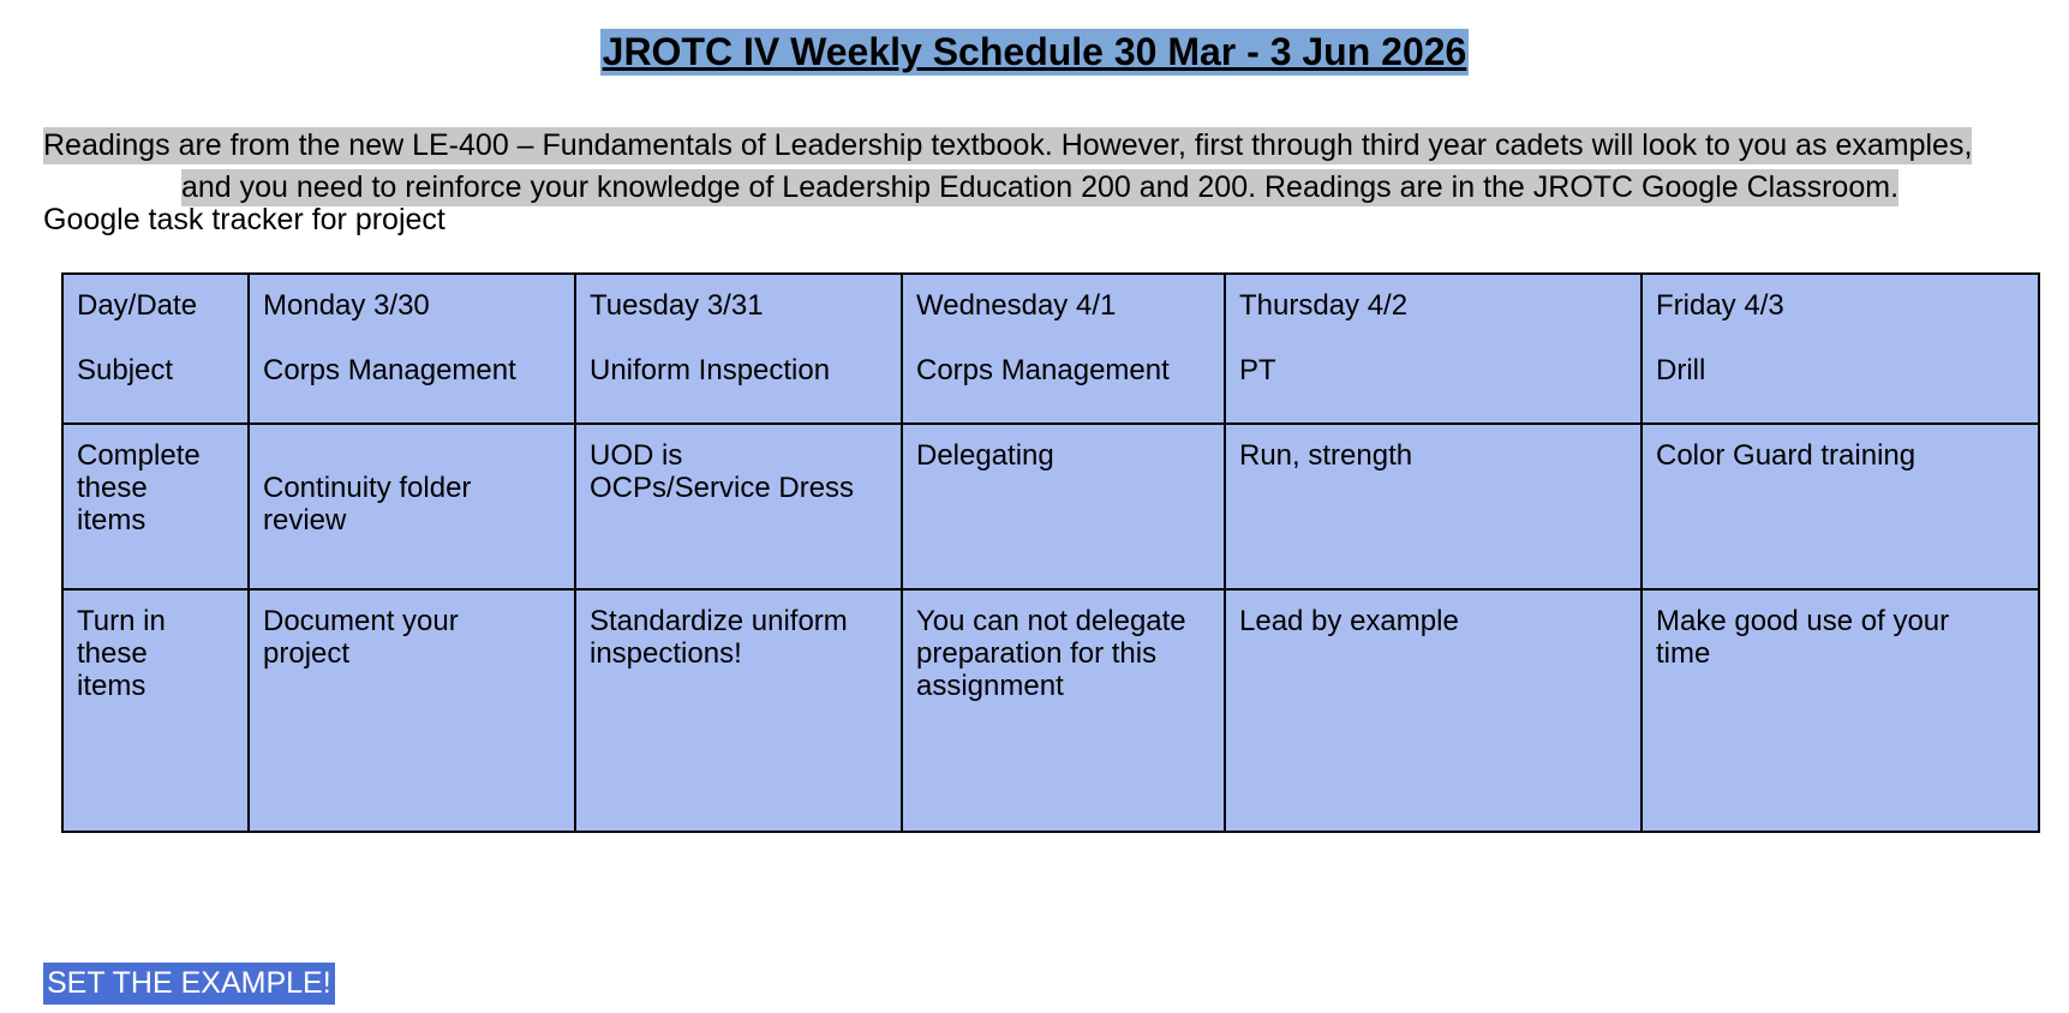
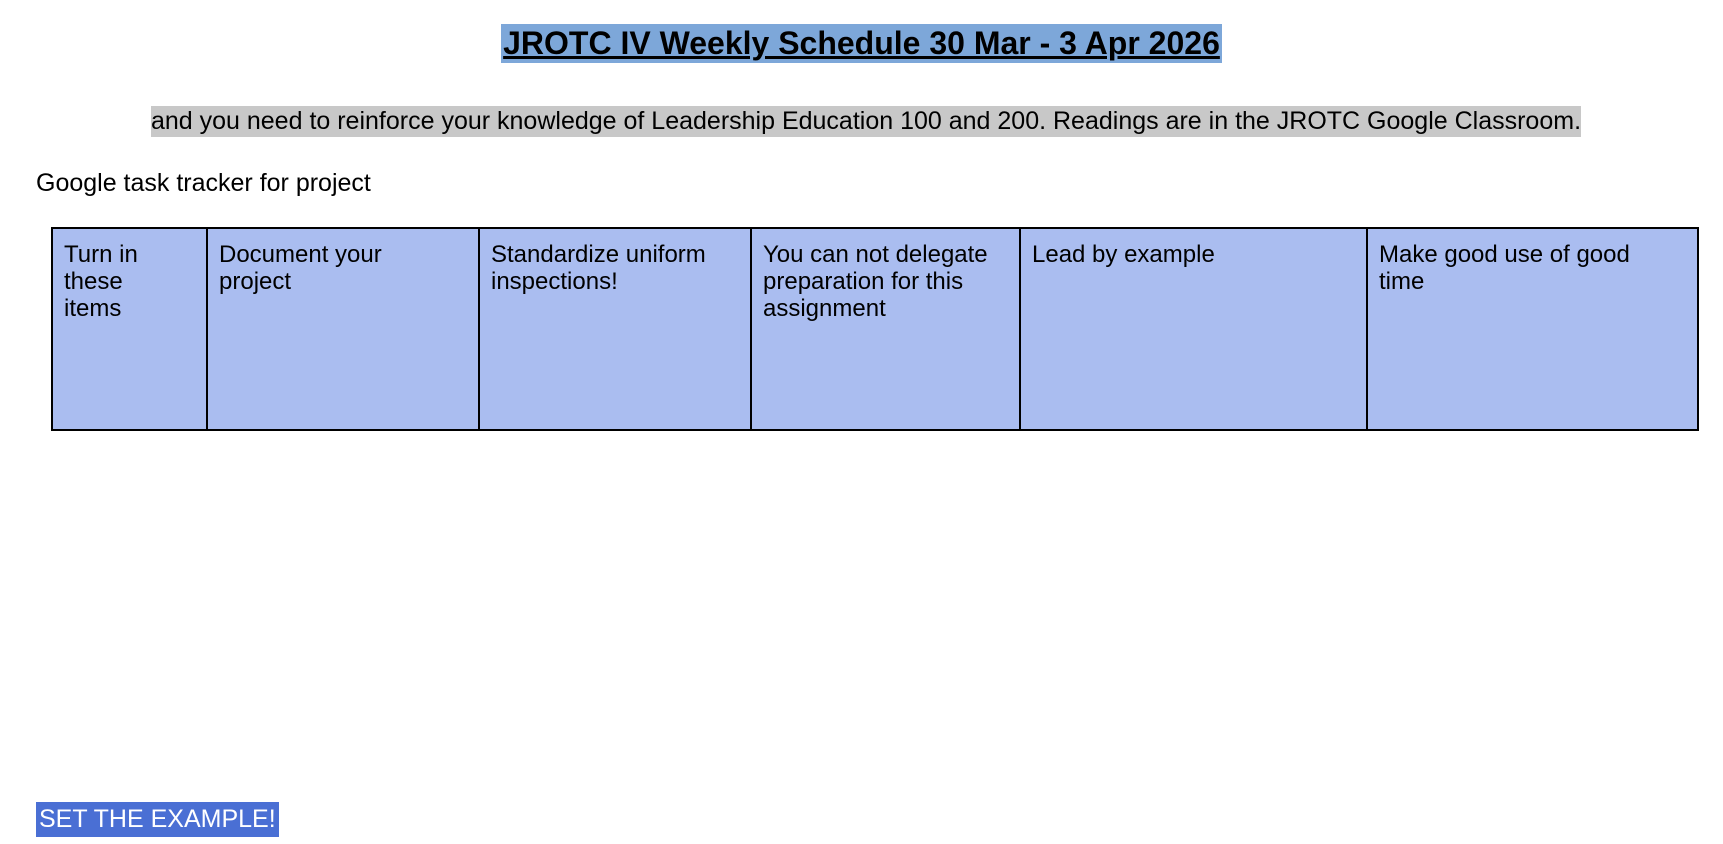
- JROTC IV Weekly Schedule 30 Mar - 3 Jun 2026
+ JROTC IV Weekly Schedule 30 Mar - 3 Apr 2026
- Readings are from the new LE-400 – Fundamentals of Leadership textbook. However, first through third year cadets will look to you as examples,
- and you need to reinforce your knowledge of Leadership Education 200 and 200. Readings are in the JROTC Google Classroom.
+ and you need to reinforce your knowledge of Leadership Education 100 and 200. Readings are in the JROTC Google Classroom.
  Google task tracker for project
- Day/Date Subject	Monday 3/30 Corps Management	Tuesday 3/31 Uniform Inspection	Wednesday 4/1 Corps Management	Thursday 4/2 PT	Friday 4/3 Drill
- Complete these items	Continuity folder review	UOD is OCPs/Service Dress	Delegating	Run, strength	Color Guard training
- Turn in these items	Document your project	Standardize uniform inspections!	You can not delegate preparation for this assignment	Lead by example	Make good use of your time
+ Turn in these items	Document your project	Standardize uniform inspections!	You can not delegate preparation for this assignment	Lead by example	Make good use of good time
  SET THE EXAMPLE!
